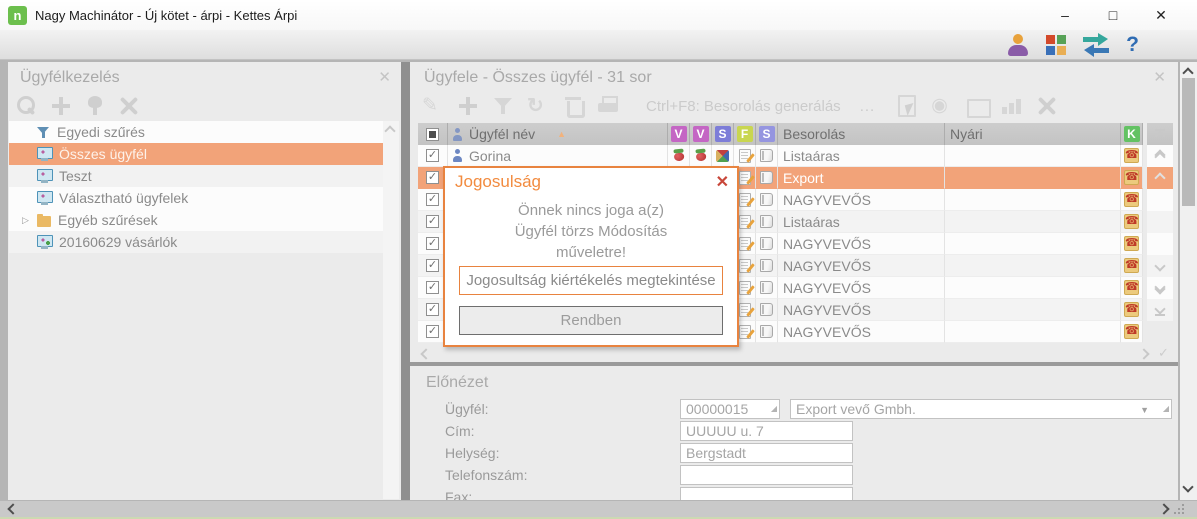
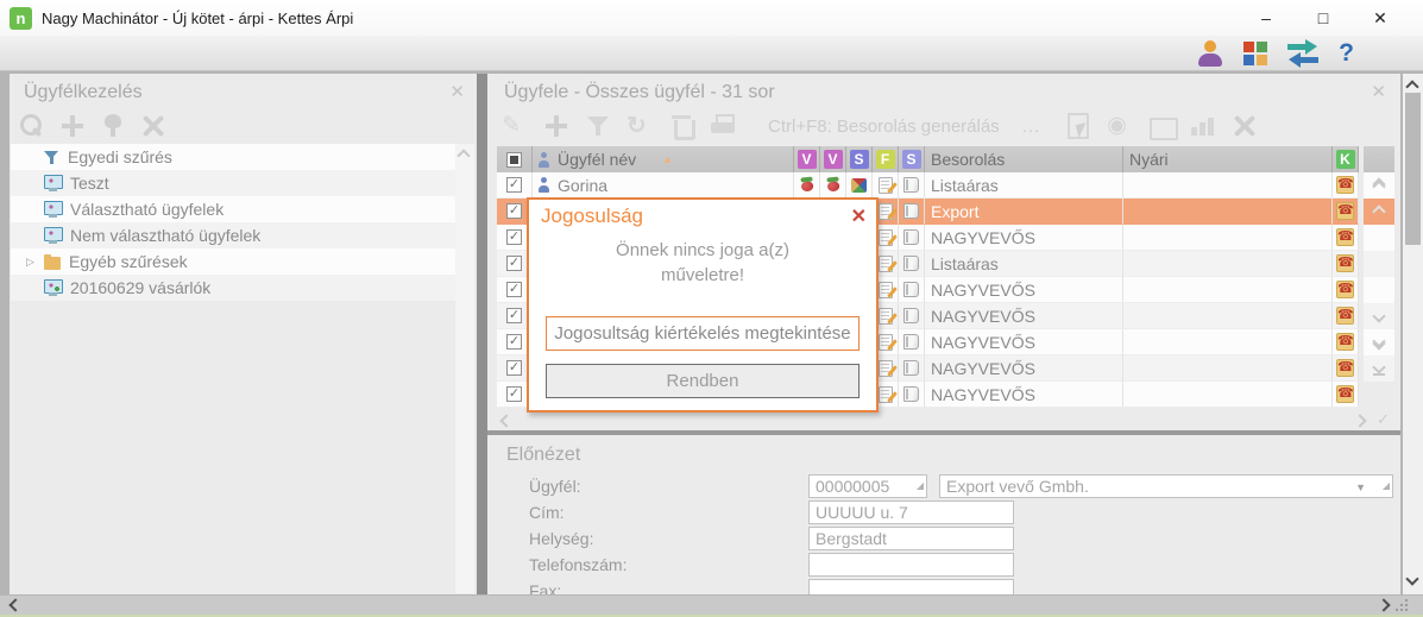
  n
  Nagy Machinátor - Új kötet - árpi - Kettes Árpi
  –
  □
  ✕
  ?
  Ügyfélkezelés
  ✕
  Egyedi szűrés
- Összes ügyfél
  Teszt
  Választható ügyfelek
+ Nem választható ügyfelek
  ▷
  Egyéb szűrések
  20160629 vásárlók
  Ügyfele - Összes ügyfél - 31 sor
  ✕
  Ctrl+F8: Besorolás generálás
  ...
  Ügyfél név
  ▲
  V
  V
  S
  F
  S
  Besorolás
  Nyári
  K
  Gorina
  Listaáras
  Export
  NAGYVEVŐS
  Listaáras
  NAGYVEVŐS
  NAGYVEVŐS
  NAGYVEVŐS
  NAGYVEVŐS
  NAGYVEVŐS
  ✓
  Előnézet
  Ügyfél:
- 00000015
+ 00000005
  Export vevő Gmbh.
  Cím:
  UUUUU u. 7
  Helység:
  Bergstadt
  Telefonszám:
  Fax:
  Jogosulság
  ✕
  Önnek nincs joga a(z)
- Ügyfél törzs Módosítás
  műveletre!
  Jogosultság kiértékelés megtekintése
  Rendben
